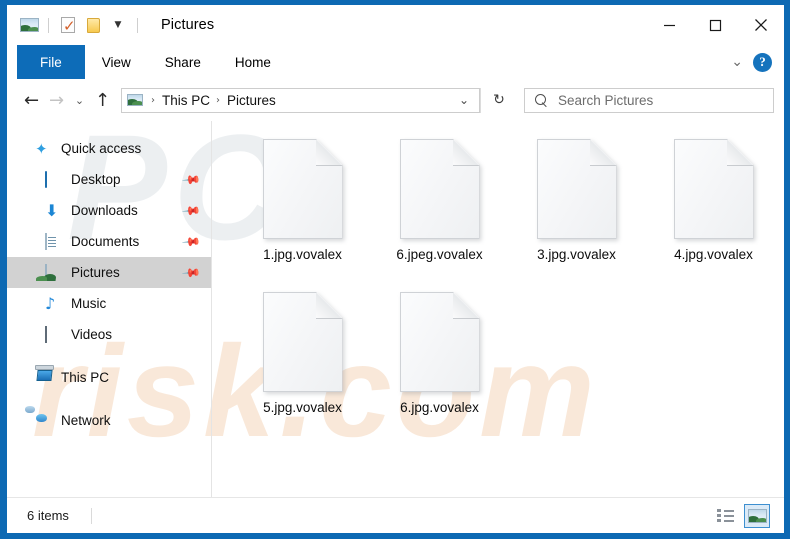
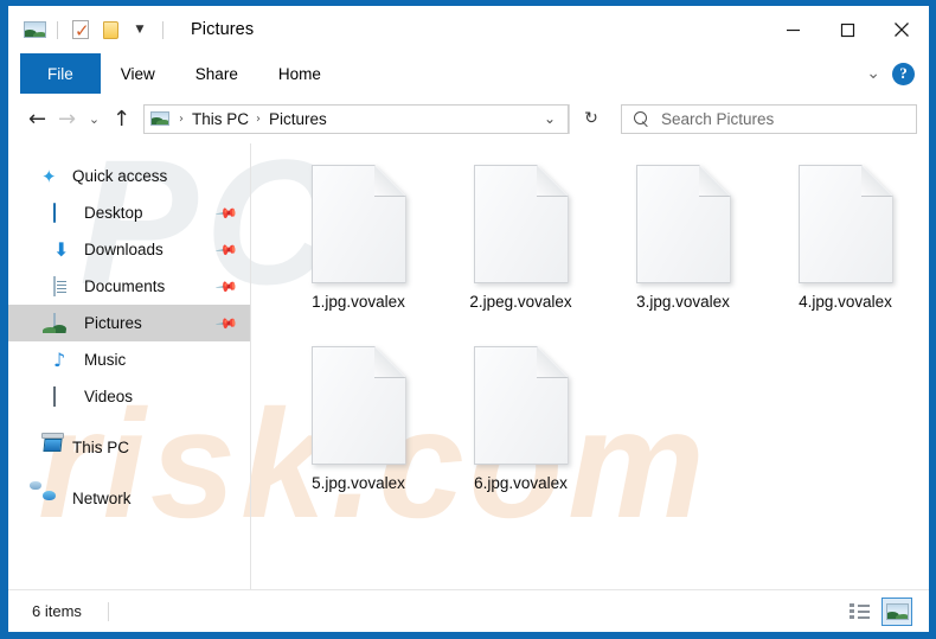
  ✓
  ▼
  Pictures
  File
  View
  Share
  Home
  ⌄
  ?
  ←
  →
  ⌄
  ↑
  ›
  This PC
  ›
  Pictures
  ⌄
  ↻
  Search Pictures
  PC
  riskcm
  Quick access
  Desktop
  ⬇
  Downloads
  Documents
  Pictures
  ♪
  Music
  Videos
  This PC
  Network
  1.jpg.vovalex
- 6.jpeg.vovalex
+ 2.jpeg.vovalex
  3.jpg.vovalex
  4.jpg.vovalex
  5.jpg.vovalex
  6.jpg.vovalex
  6 items
